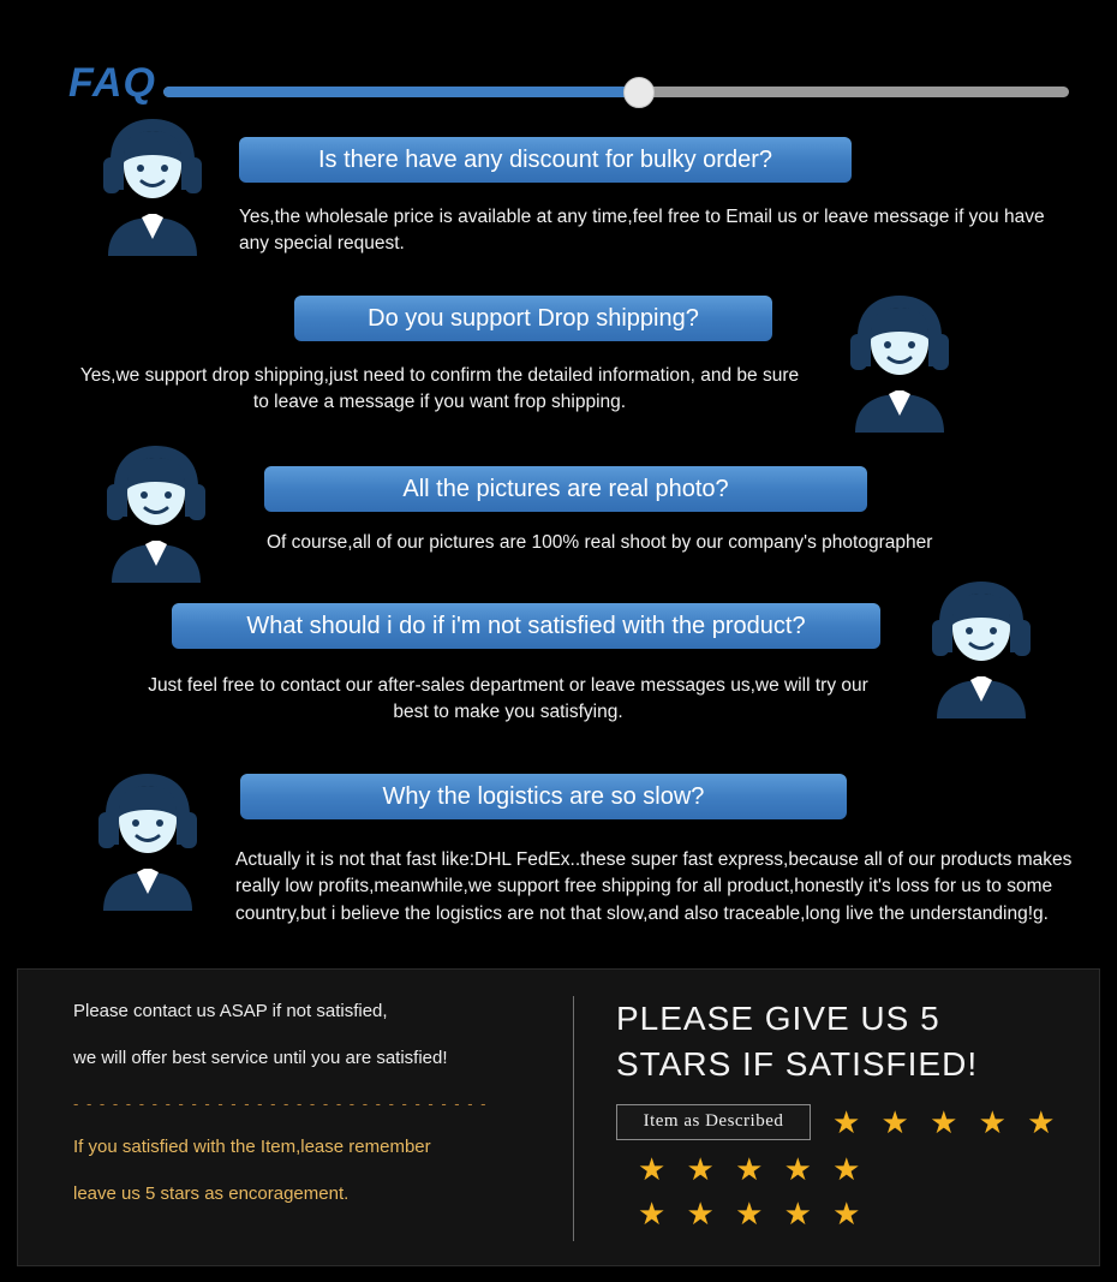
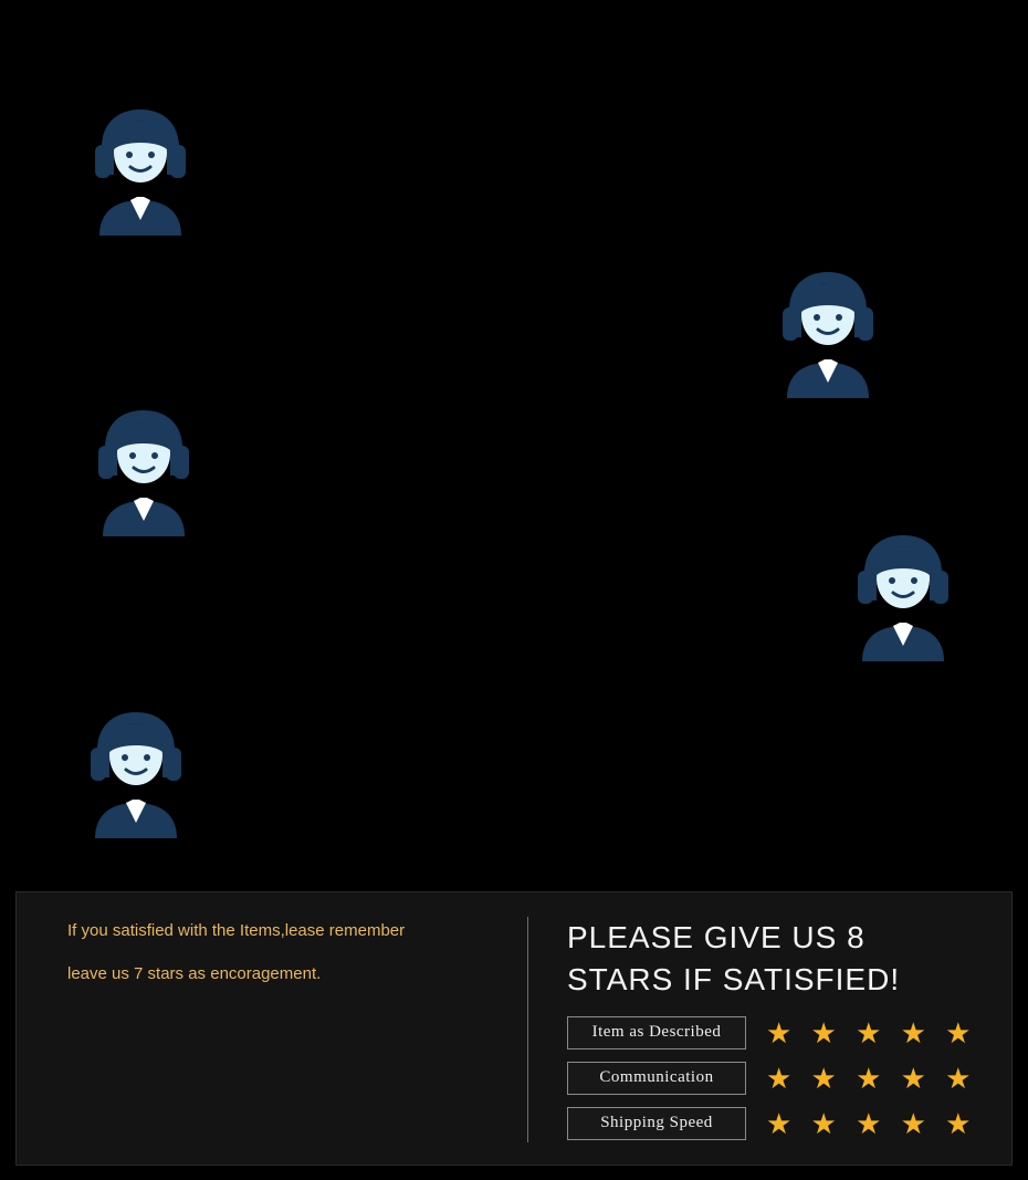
- FAQ
- Is there have any discount for bulky order?
- Yes,the wholesale price is available at any time,feel free to Email us or leave message if you have any special request.
- Do you support Drop shipping?
- Yes,we support drop shipping,just need to confirm the detailed information, and be sure to leave a message if you want frop shipping.
- All the pictures are real photo?
- Of course,all of our pictures are 100% real shoot by our company's photographer
- What should i do if i'm not satisfied with the product?
- Just feel free to contact our after-sales department or leave messages us,we will try our best to make you satisfying.
- Why the logistics are so slow?
- Actually it is not that fast like:DHL FedEx..these super fast express,because all of our products makes really low profits,meanwhile,we support free shipping for all product,honestly it's loss for us to some country,but i believe the logistics are not that slow,and also traceable,long live the understanding!g.
- Please contact us ASAP if not satisfied,
- we will offer best service until you are satisfied!
- - - - - - - - - - - - - - - - - - - - - - - - - - - - - - - - -
- If you satisfied with the Item,lease remember
+ If you satisfied with the Items,lease remember
- leave us 5 stars as encoragement.
+ leave us 7 stars as encoragement.
- PLEASE GIVE US 5
+ PLEASE GIVE US 8
  STARS IF SATISFIED!
  Item as Described
  ★ ★ ★ ★ ★
+ Communication
  ★ ★ ★ ★ ★
+ Shipping Speed
  ★ ★ ★ ★ ★
